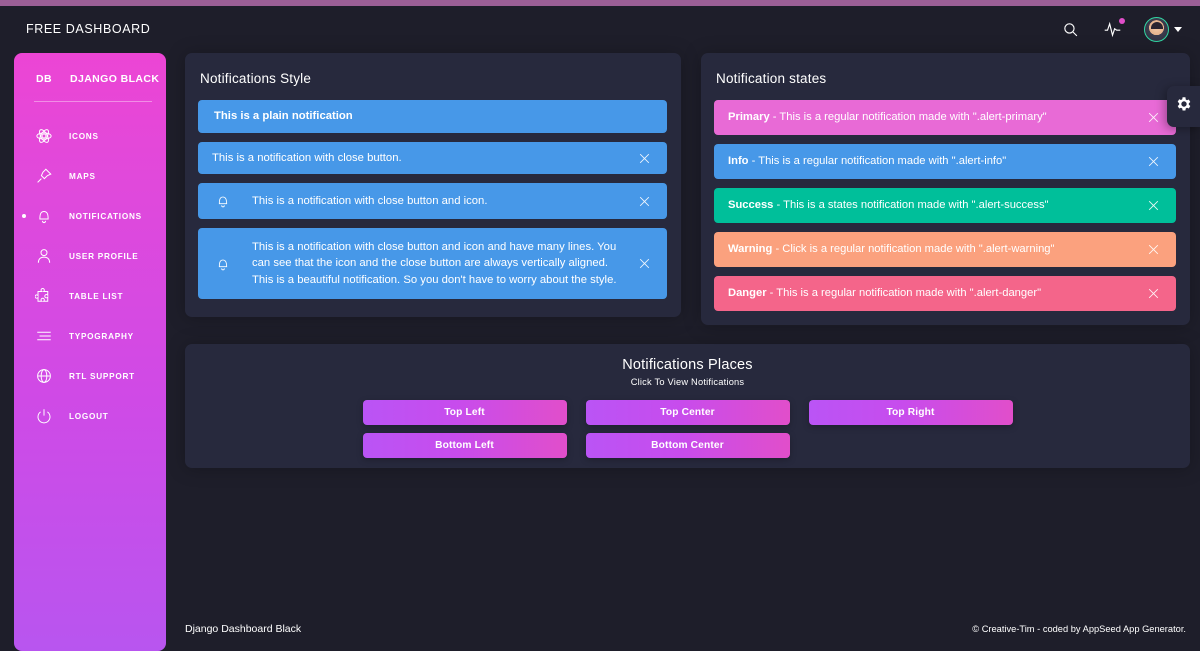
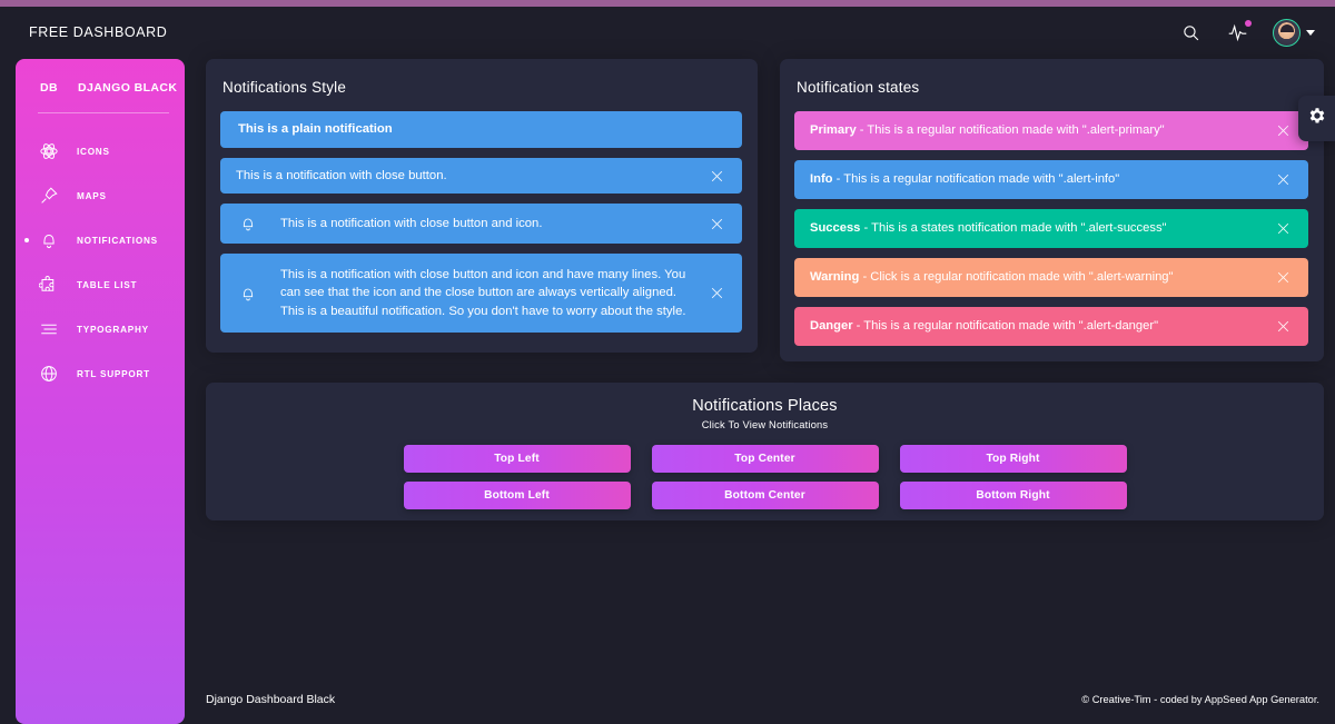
  FREE DASHBOARD
  DB
  DJANGO BLACK
  ICONS
  MAPS
  NOTIFICATIONS
- USER PROFILE
  TABLE LIST
  TYPOGRAPHY
  RTL SUPPORT
- LOGOUT
  Notifications Style
  This is a plain notification
  This is a notification with close button.
  This is a notification with close button and icon.
  This is a notification with close button and icon and have many lines. You can see that the icon and the close button are always vertically aligned. This is a beautiful notification. So you don't have to worry about the style.
  Notification states
  Primary - This is a regular notification made with ".alert-primary"
  Info - This is a regular notification made with ".alert-info"
  Success - This is a states notification made with ".alert-success"
  Warning - Click is a regular notification made with ".alert-warning"
  Danger - This is a regular notification made with ".alert-danger"
  Notifications Places
  Click To View Notifications
  Top Left
  Top Center
  Top Right
  Bottom Left
  Bottom Center
+ Bottom Right
  Django Dashboard Black
  © Creative-Tim - coded by AppSeed App Generator.
